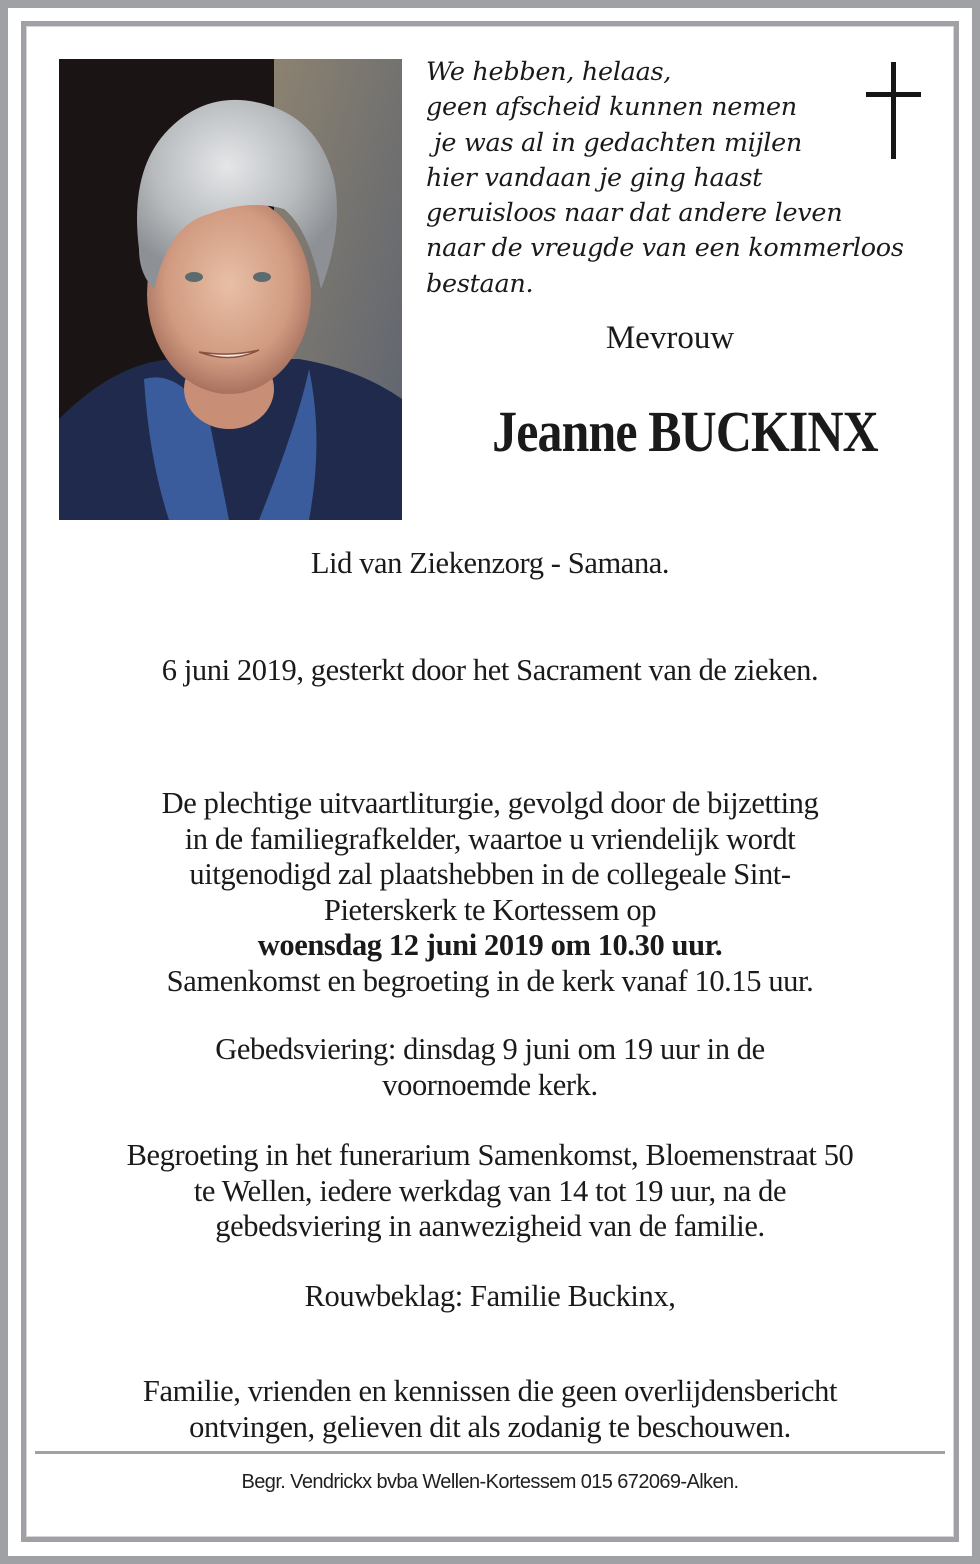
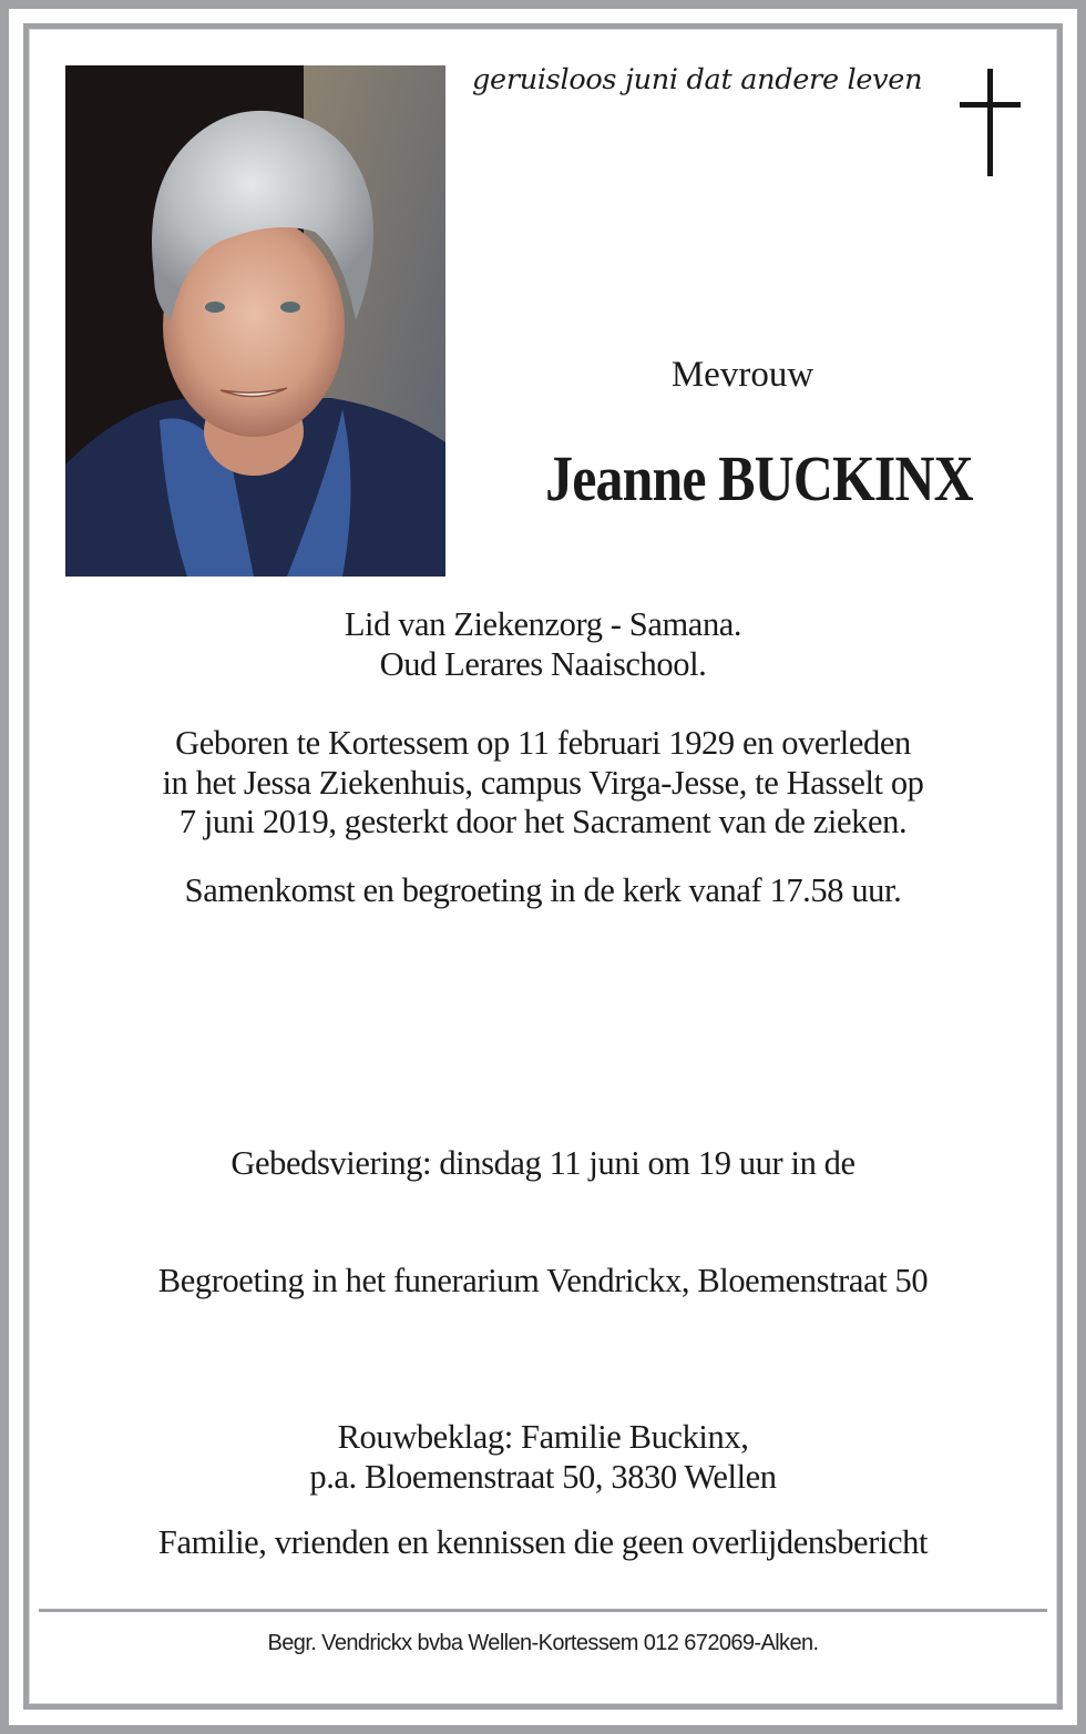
- We hebben, helaas,
- geen afscheid kunnen nemen
- je was al in gedachten mijlen
- hier vandaan je ging haast
- geruisloos naar dat andere leven
+ geruisloos juni dat andere leven
- naar de vreugde van een kommerloos
- bestaan.
  Mevrouw
  Jeanne BUCKINX
  Lid van Ziekenzorg - Samana.
+ Oud Lerares Naaischool.
+ Geboren te Kortessem op 11 februari 1929 en overleden
+ in het Jessa Ziekenhuis, campus Virga-Jesse, te Hasselt op
- 6 juni 2019, gesterkt door het Sacrament van de zieken.
+ 7 juni 2019, gesterkt door het Sacrament van de zieken.
- De plechtige uitvaartliturgie, gevolgd door de bijzetting
- in de familiegrafkelder, waartoe u vriendelijk wordt
- uitgenodigd zal plaatshebben in de collegeale Sint-
- Pieterskerk te Kortessem op
- woensdag 12 juni 2019 om 10.30 uur.
- Samenkomst en begroeting in de kerk vanaf 10.15 uur.
+ Samenkomst en begroeting in de kerk vanaf 17.58 uur.
- Gebedsviering: dinsdag 9 juni om 19 uur in de
+ Gebedsviering: dinsdag 11 juni om 19 uur in de
- voornoemde kerk.
- Begroeting in het funerarium Samenkomst, Bloemenstraat 50
+ Begroeting in het funerarium Vendrickx, Bloemenstraat 50
- te Wellen, iedere werkdag van 14 tot 19 uur, na de
- gebedsviering in aanwezigheid van de familie.
  Rouwbeklag: Familie Buckinx,
+ p.a. Bloemenstraat 50, 3830 Wellen
  Familie, vrienden en kennissen die geen overlijdensbericht
- ontvingen, gelieven dit als zodanig te beschouwen.
- Begr. Vendrickx bvba Wellen-Kortessem 015 672069-Alken.
+ Begr. Vendrickx bvba Wellen-Kortessem 012 672069-Alken.
